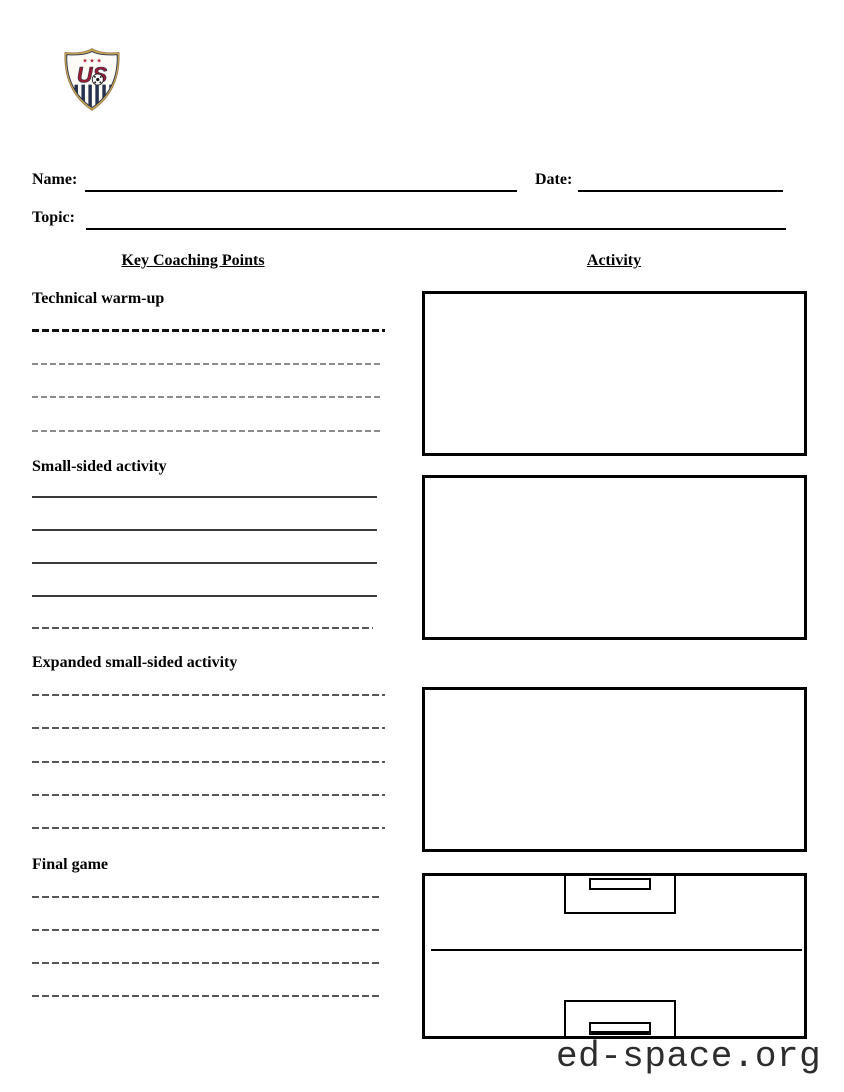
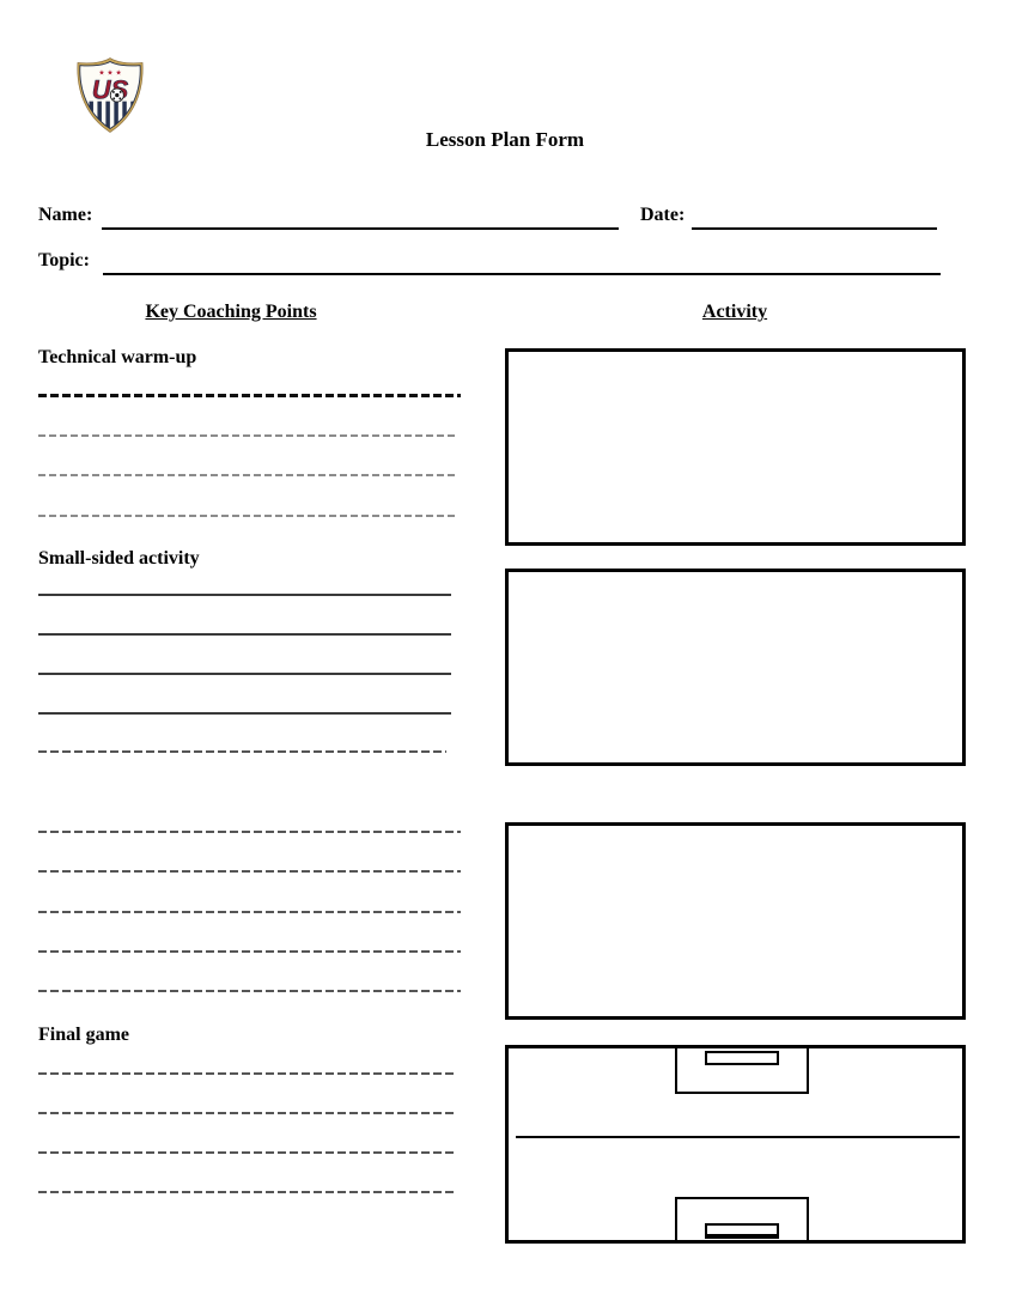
+ Lesson Plan Form
  Name:
  Date:
  Topic:
  Key Coaching Points
  Activity
  Technical warm-up
  Small-sided activity
- Expanded small-sided activity
  Final game
- ed-space.org
